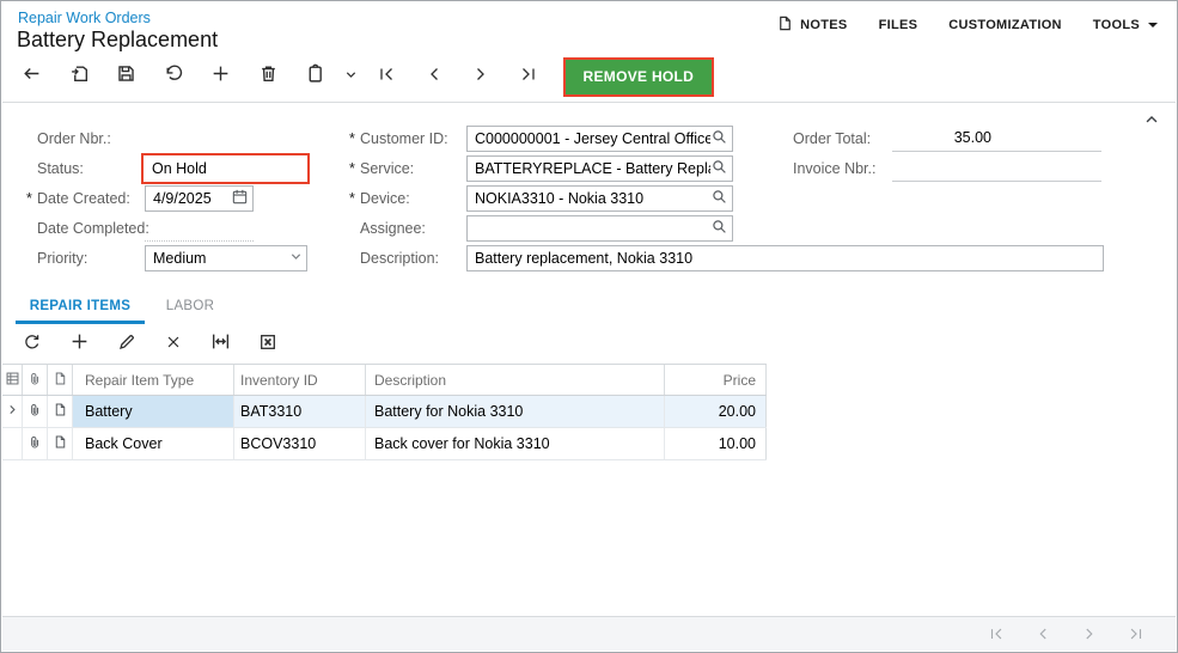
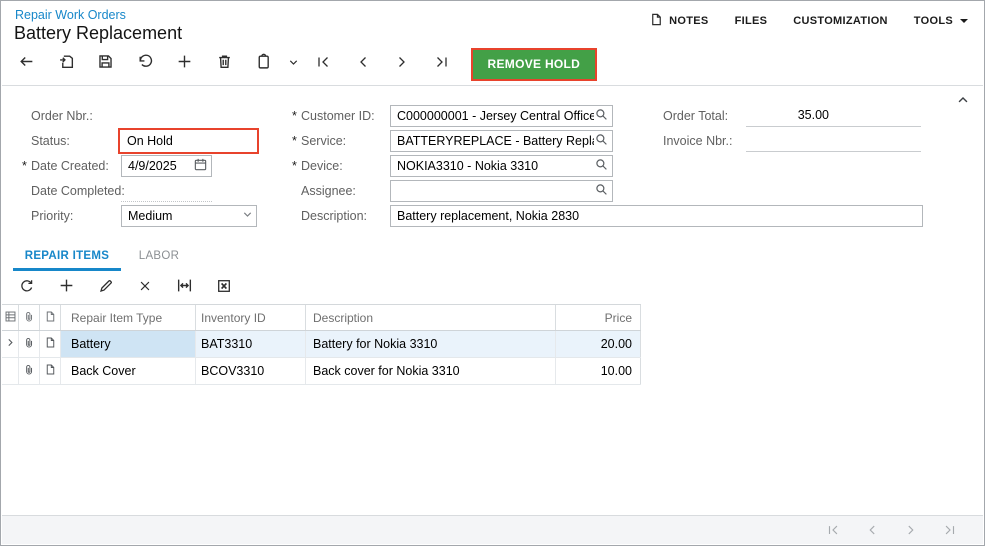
  Repair Work Orders
  Battery Replacement
  NOTES
  FILES
  CUSTOMIZATION
  TOOLS
  REMOVE HOLD
  Order Nbr.:
  Status:
  On Hold
  * Date Created:
  4/9/2025
  Date Completed:
  Priority:
  Medium
  * Customer ID:
  C000000001 - Jersey Central Office
  * Service:
  BATTERYREPLACE - Battery Repl
  * Device:
  NOKIA3310 - Nokia 3310
  Assignee:
  Description:
- Battery replacement, Nokia 3310
+ Battery replacement, Nokia 2830
  Order Total:
  35.00
  Invoice Nbr.:
  REPAIR ITEMS
  LABOR
  Repair Item Type
  Inventory ID
  Description
  Price
  Battery
  BAT3310
  Battery for Nokia 3310
  20.00
  Back Cover
  BCOV3310
  Back cover for Nokia 3310
  10.00
